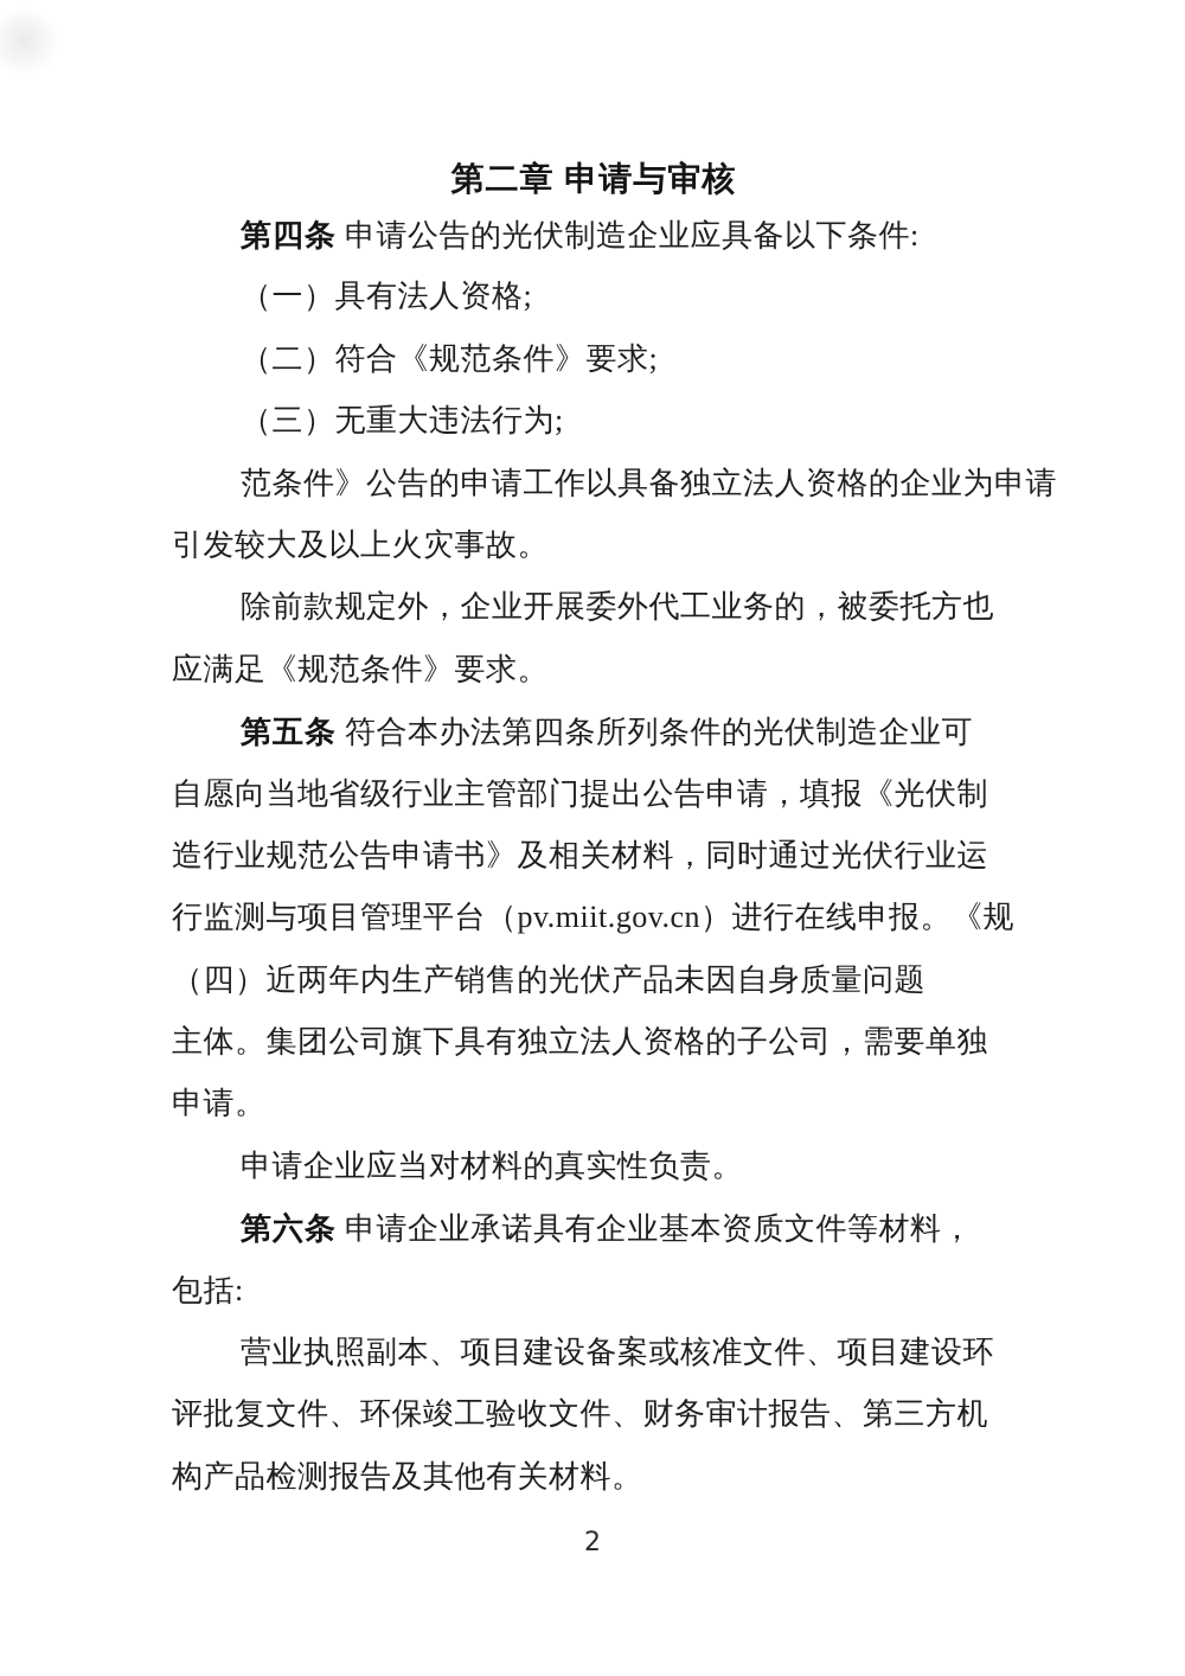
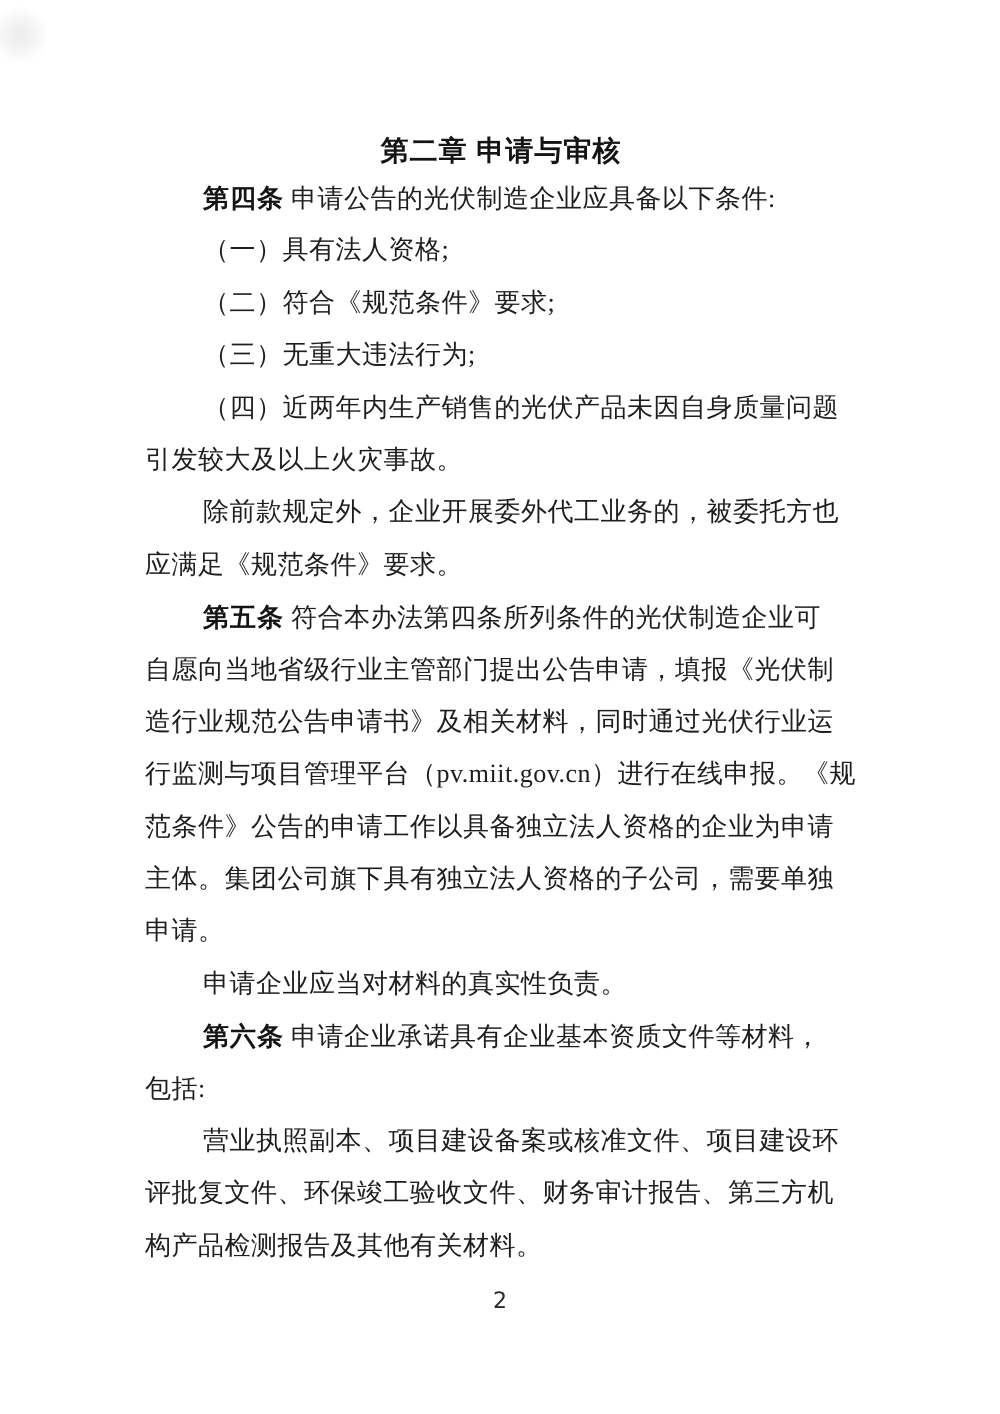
  第二章 申请与审核
  第四条 申请公告的光伏制造企业应具备以下条件:
  （一）具有法人资格;
  （二）符合《规范条件》要求;
  （三）无重大违法行为;
- 范条件》公告的申请工作以具备独立法人资格的企业为申请
+ （四）近两年内生产销售的光伏产品未因自身质量问题
  引发较大及以上火灾事故。
  除前款规定外，企业开展委外代工业务的，被委托方也
  应满足《规范条件》要求。
  第五条 符合本办法第四条所列条件的光伏制造企业可
  自愿向当地省级行业主管部门提出公告申请，填报《光伏制
  造行业规范公告申请书》及相关材料，同时通过光伏行业运
  行监测与项目管理平台（pv.miit.gov.cn）进行在线申报。《规
- （四）近两年内生产销售的光伏产品未因自身质量问题
+ 范条件》公告的申请工作以具备独立法人资格的企业为申请
  主体。集团公司旗下具有独立法人资格的子公司，需要单独
  申请。
  申请企业应当对材料的真实性负责。
  第六条 申请企业承诺具有企业基本资质文件等材料，
  包括:
  营业执照副本、项目建设备案或核准文件、项目建设环
  评批复文件、环保竣工验收文件、财务审计报告、第三方机
  构产品检测报告及其他有关材料。
  2
